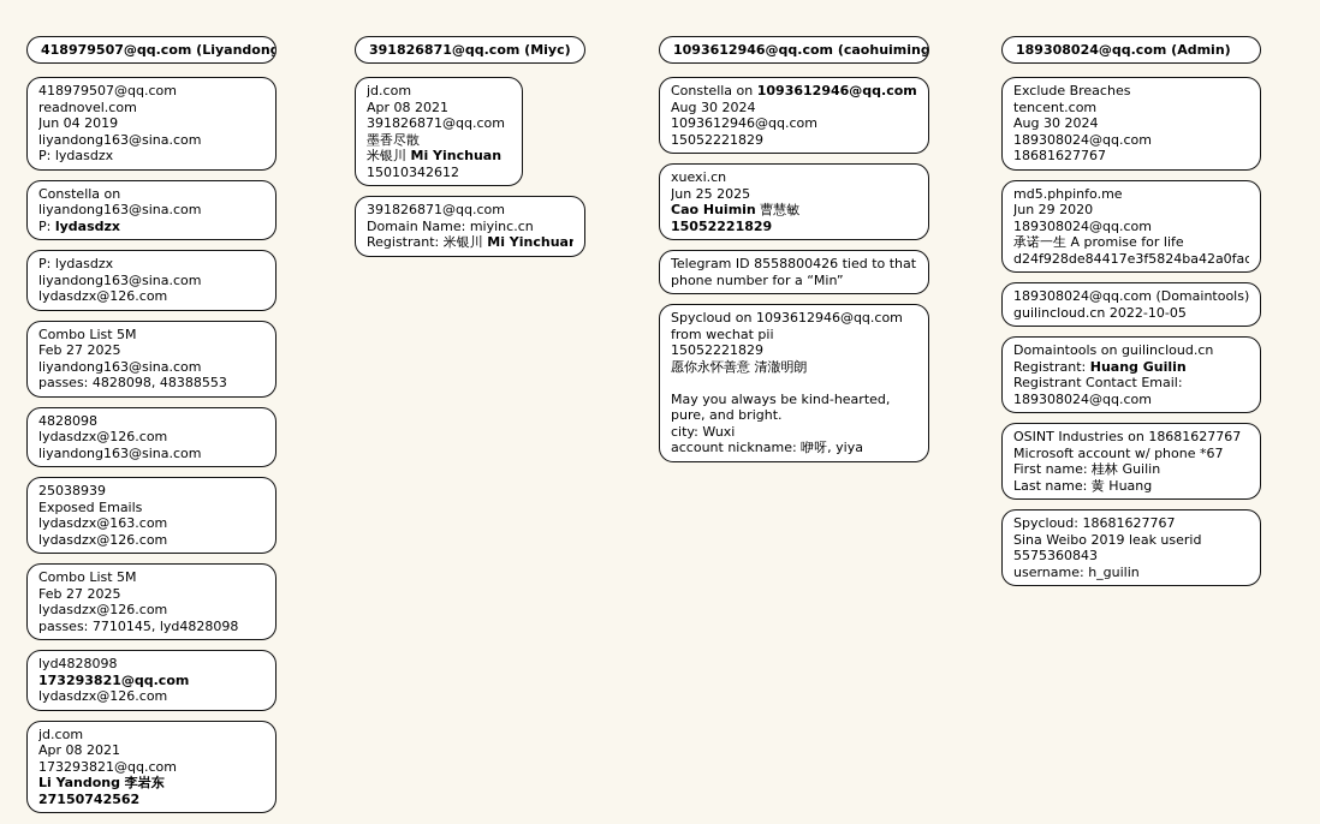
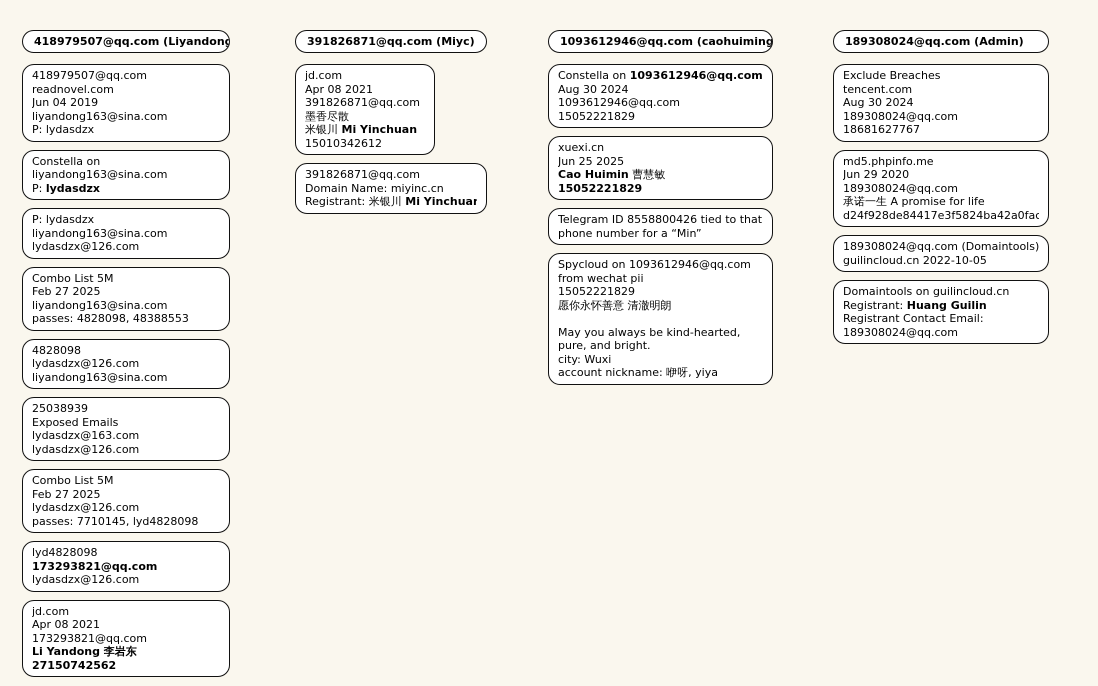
  418979507@qq.com (Liyandong
  418979507@qq.com
  readnovel.com
  Jun 04 2019
  liyandong163@sina.com
  P: lydasdzx
  Constella on
  liyandong163@sina.com
  P: lydasdzx
  P: lydasdzx
  liyandong163@sina.com
  lydasdzx@126.com
  Combo List 5M
  Feb 27 2025
  liyandong163@sina.com
  passes: 4828098, 48388553
  4828098
  lydasdzx@126.com
  liyandong163@sina.com
  25038939
  Exposed Emails
  lydasdzx@163.com
  lydasdzx@126.com
  Combo List 5M
  Feb 27 2025
  lydasdzx@126.com
  passes: 7710145, lyd4828098
  lyd4828098
  173293821@qq.com
  lydasdzx@126.com
  jd.com
  Apr 08 2021
  173293821@qq.com
  Li Yandong 李岩东
  27150742562
  391826871@qq.com (Miyc)
  jd.com
  Apr 08 2021
  391826871@qq.com
  墨香尽散
  米银川 Mi Yinchuan
  15010342612
  391826871@qq.com
  Domain Name: miyinc.cn
  Registrant: 米银川 Mi Yinchuan
  1093612946@qq.com (caohuiming
  Constella on 1093612946@qq.com
  Aug 30 2024
  1093612946@qq.com
  15052221829
  xuexi.cn
  Jun 25 2025
  Cao Huimin 曹慧敏
  15052221829
  Telegram ID 8558800426 tied to that
  phone number for a “Min”
  Spycloud on 1093612946@qq.com
  from wechat pii
  15052221829
  愿你永怀善意 清澈明朗
  May you always be kind-hearted,
  pure, and bright.
  city: Wuxi
  account nickname: 咿呀, yiya
  189308024@qq.com (Admin)
  Exclude Breaches
  tencent.com
  Aug 30 2024
  189308024@qq.com
  18681627767
  md5.phpinfo.me
  Jun 29 2020
  189308024@qq.com
  承诺一生 A promise for life
  d24f928de84417e3f5824ba42a0fac
  189308024@qq.com (Domaintools)
  guilincloud.cn 2022-10-05
  Domaintools on guilincloud.cn
  Registrant: Huang Guilin
  Registrant Contact Email:
  189308024@qq.com
- OSINT Industries on 18681627767
- Microsoft account w/ phone *67
- First name: 桂林 Guilin
- Last name: 黄 Huang
- Spycloud: 18681627767
- Sina Weibo 2019 leak userid
- 5575360843
- username: h_guilin
